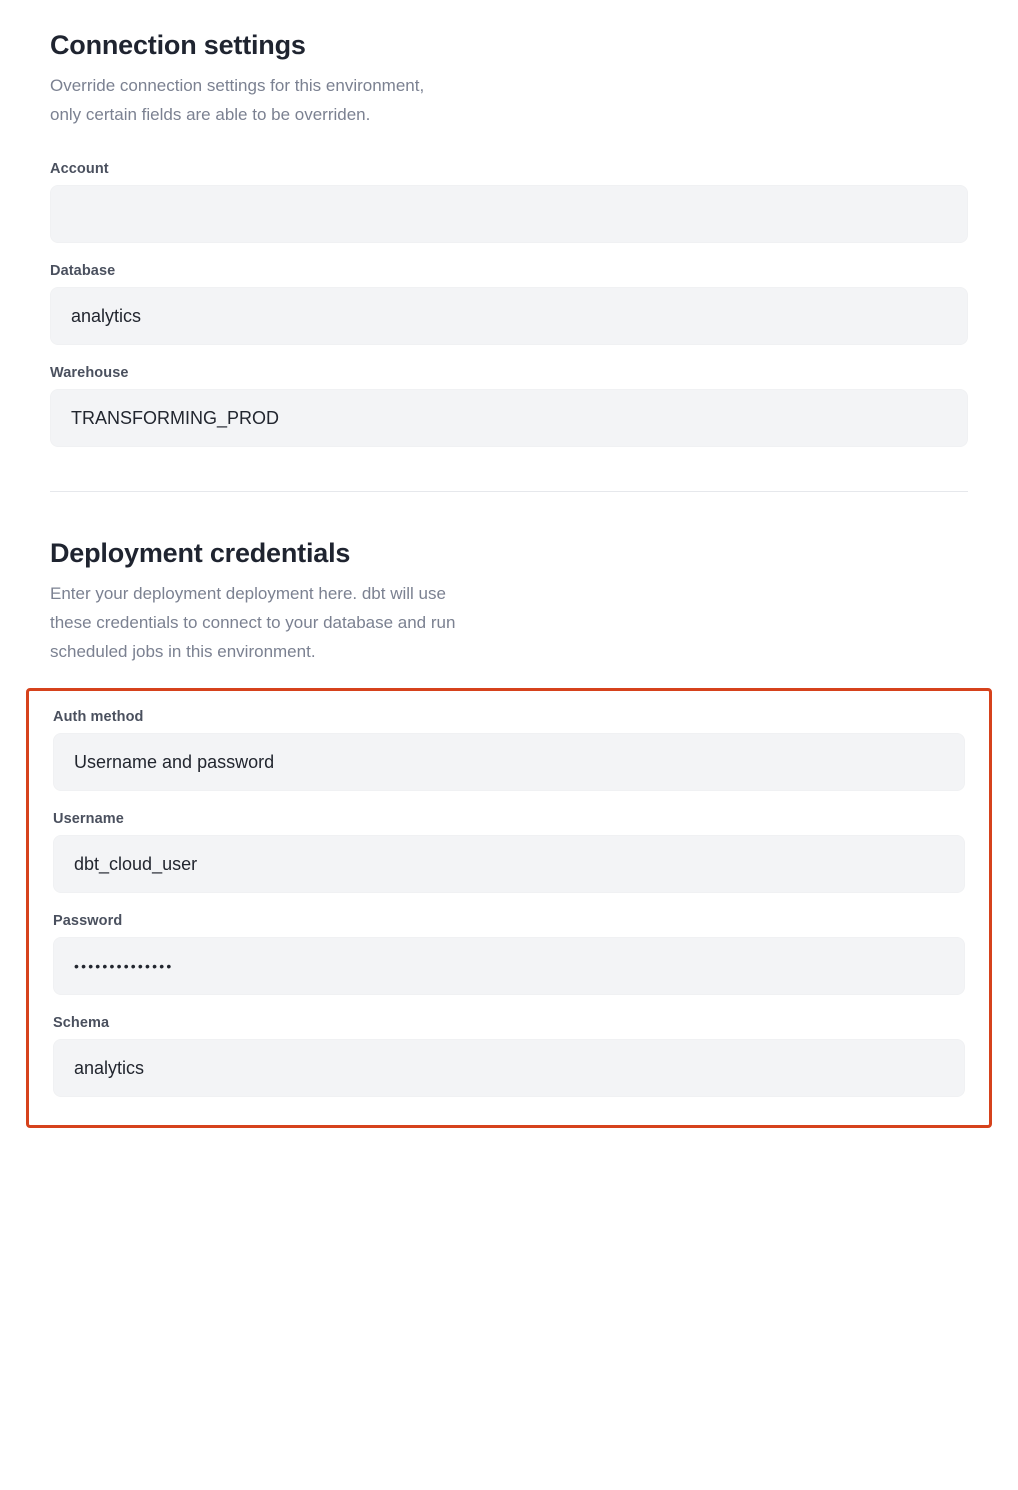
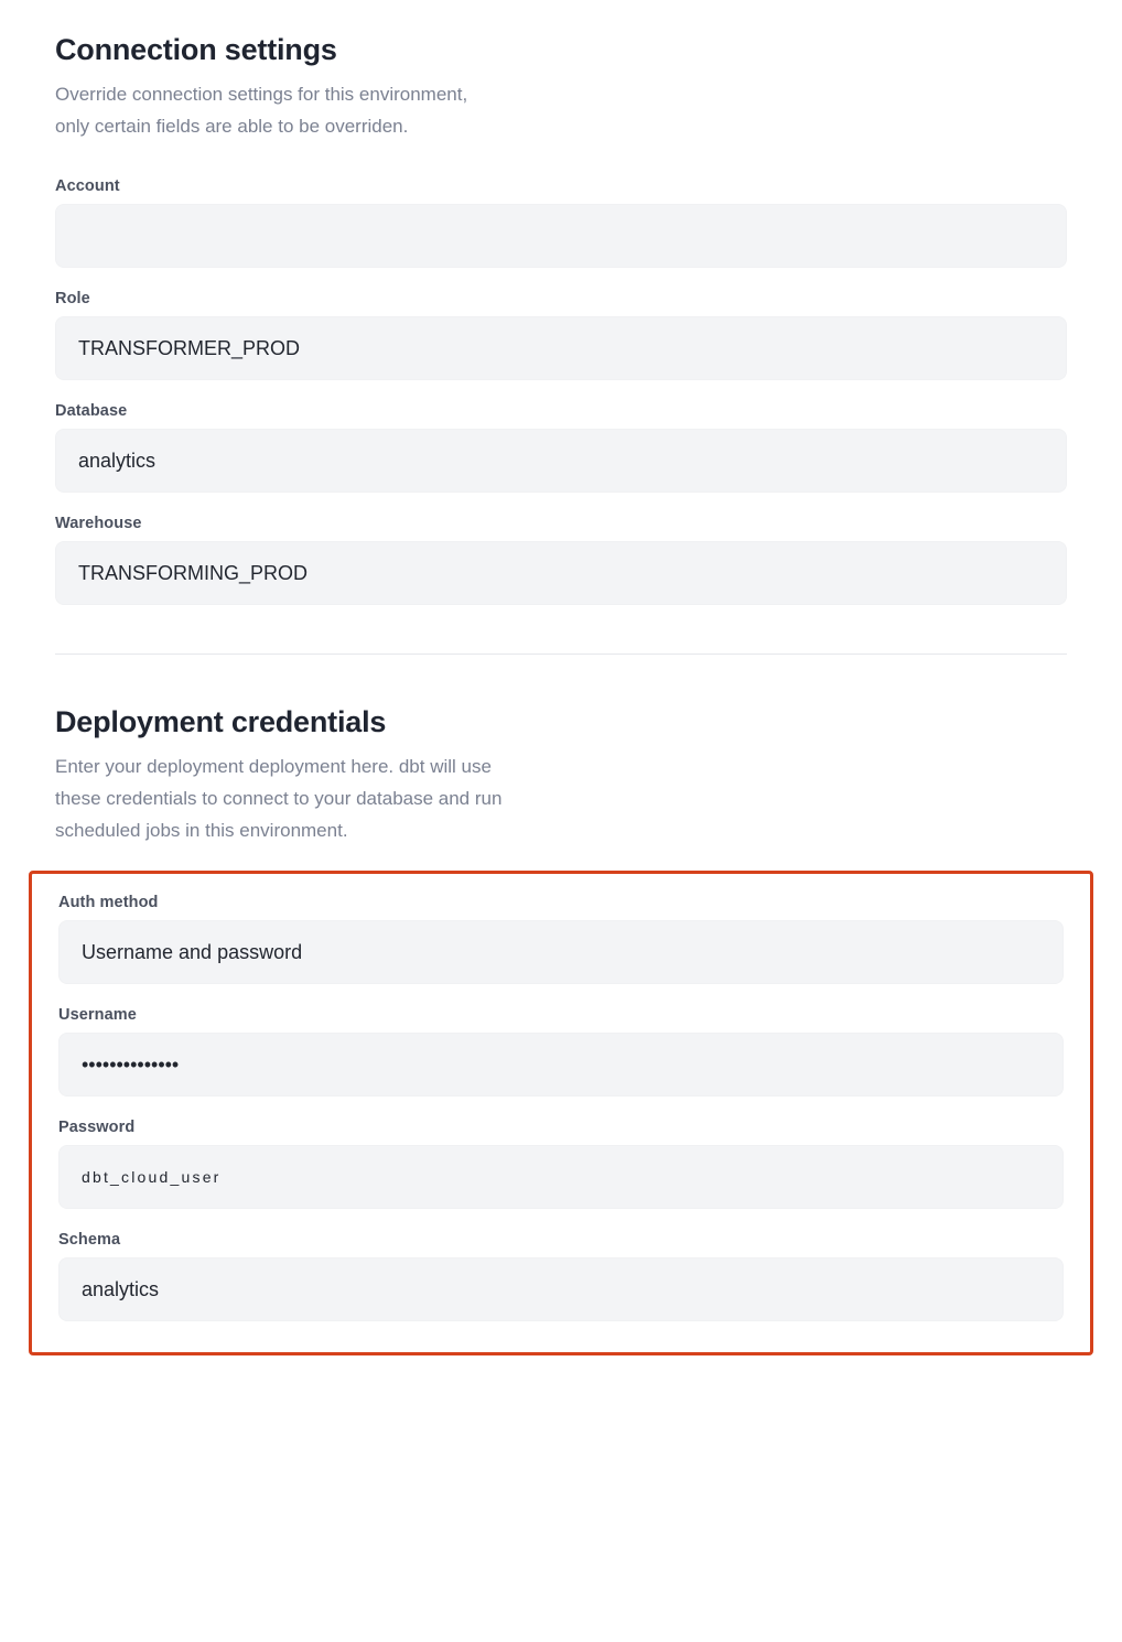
  Connection settings
  Override connection settings for this environment,
  only certain fields are able to be overriden.
  Account
+ Role
+ TRANSFORMER_PROD
  Database
  analytics
  Warehouse
  TRANSFORMING_PROD
  Deployment credentials
  Enter your deployment deployment here. dbt will use
  these credentials to connect to your database and run
  scheduled jobs in this environment.
  Auth method
  Username and password
  Username
- dbt_cloud_user
+ ••••••••••••••
  Password
- ••••••••••••••
+ dbt_cloud_user
  Schema
  analytics
